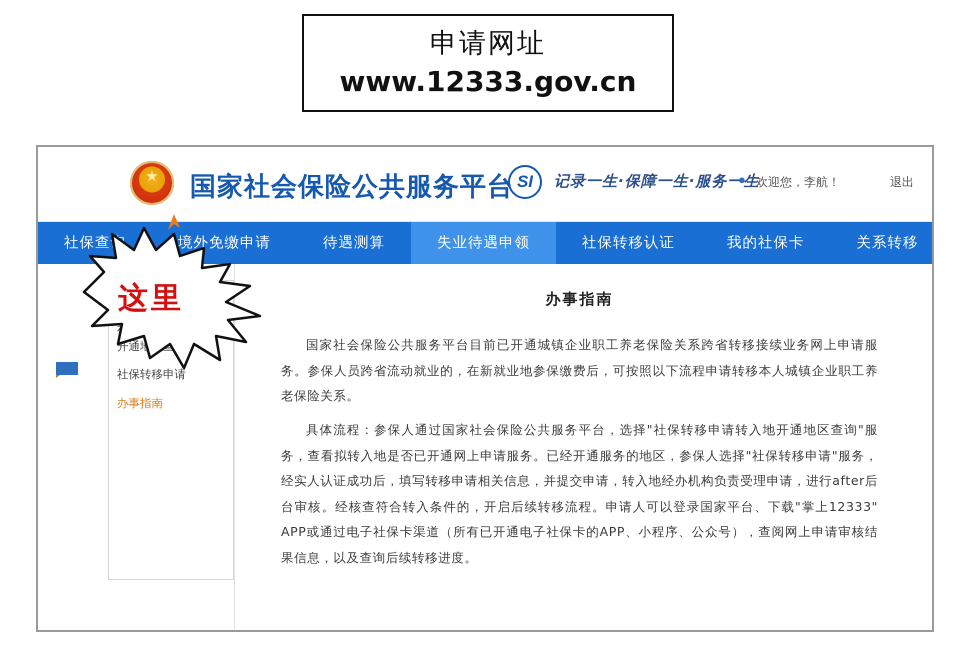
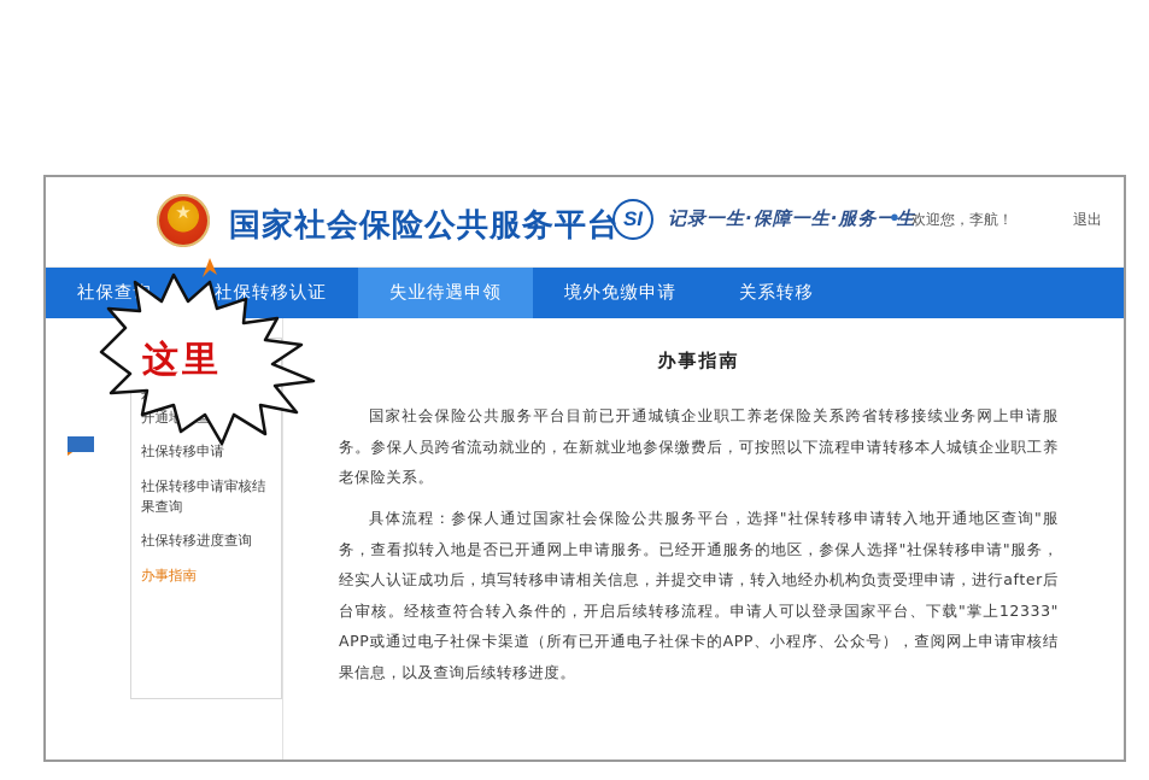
- 申请网址
- www.12333.gov.cn
  国家社会保险公共服务平台
  SI
  记录一生·保障一生·服务一生
  ●
  欢迎您，李航！
  退出
  社保查
- 境外免缴申请
+ 社保转移认证
- 待遇测算
  失业待遇申领
- 社保转移认证
+ 境外免缴申请
- 我的社保卡
  关系转移
  社保转移申请
+ 社保转移申请审核结果查询
+ 社保转移进度查询
  办事指南
  办事指南
  国家社会保险公共服务平台目前已开通城镇企业职工养老保险关系跨省转移接续业务网上申请服务。参保人员跨省流动就业的，在新就业地参保缴费后，可按照以下流程申请转移本人城镇企业职工养老保险关系。
  具体流程：参保人通过国家社会保险公共服务平台，选择"社保转移申请转入地开通地区查询"服务，查看拟转入地是否已开通网上申请服务。已经开通服务的地区，参保人选择"社保转移申请"服务，经实人认证成功后，填写转移申请相关信息，并提交申请，转入地经办机构负责受理申请，进行after后台审核。经核查符合转入条件的，开启后续转移流程。申请人可以登录国家平台、下载"掌上12333" APP或通过电子社保卡渠道（所有已开通电子社保卡的APP、小程序、公众号），查阅网上申请审核结果信息，以及查询后续转移进度。
  这里
